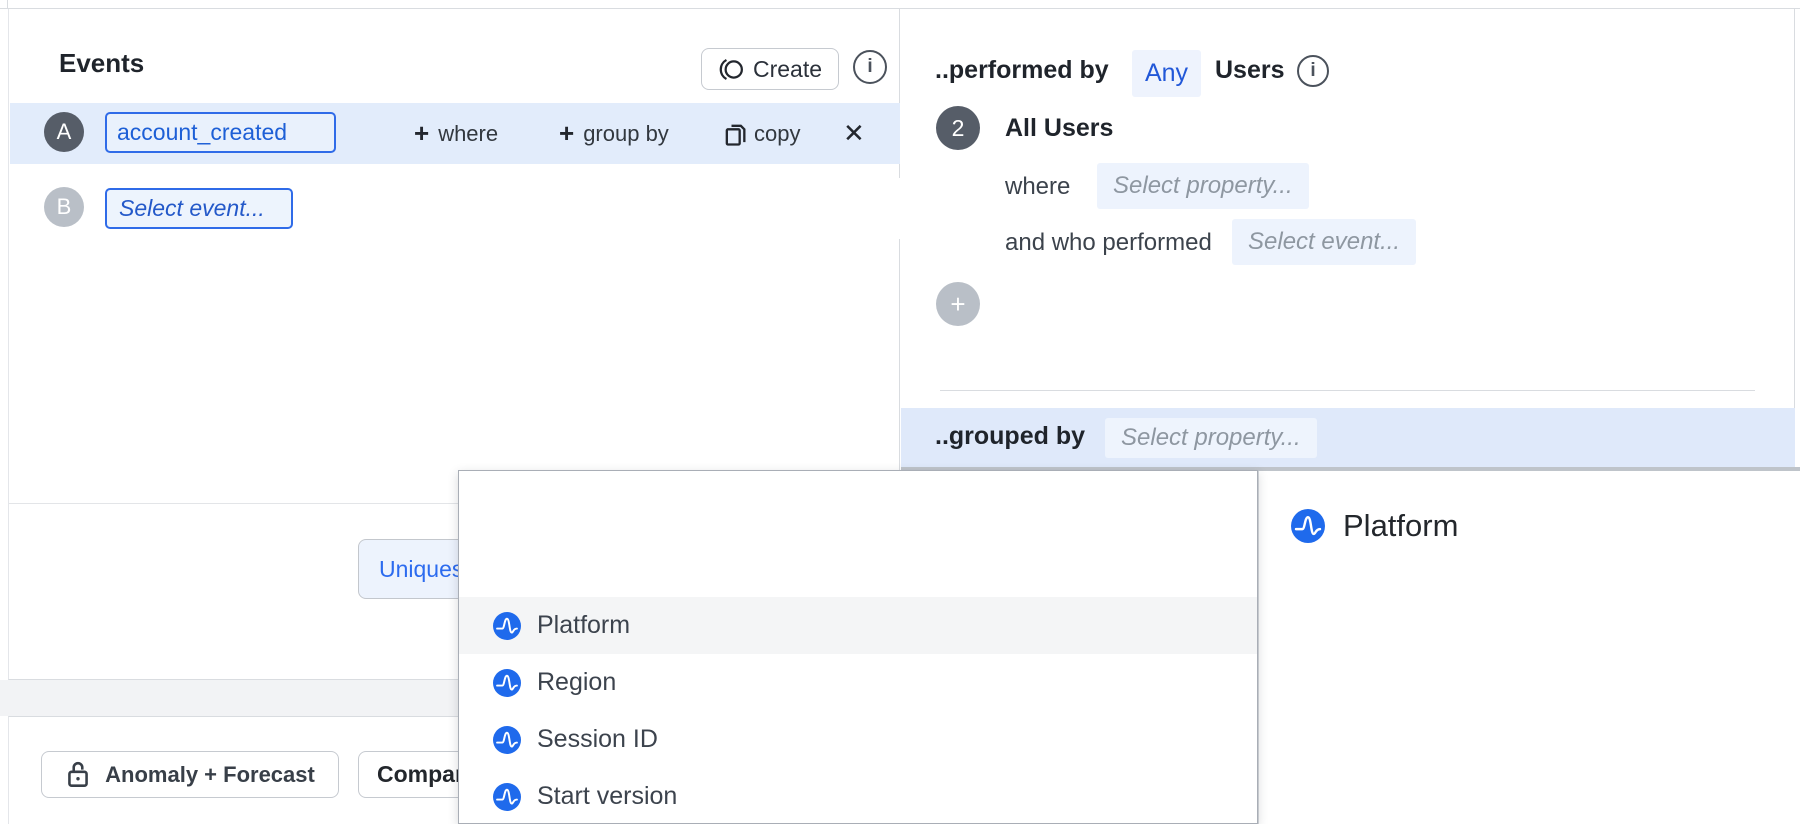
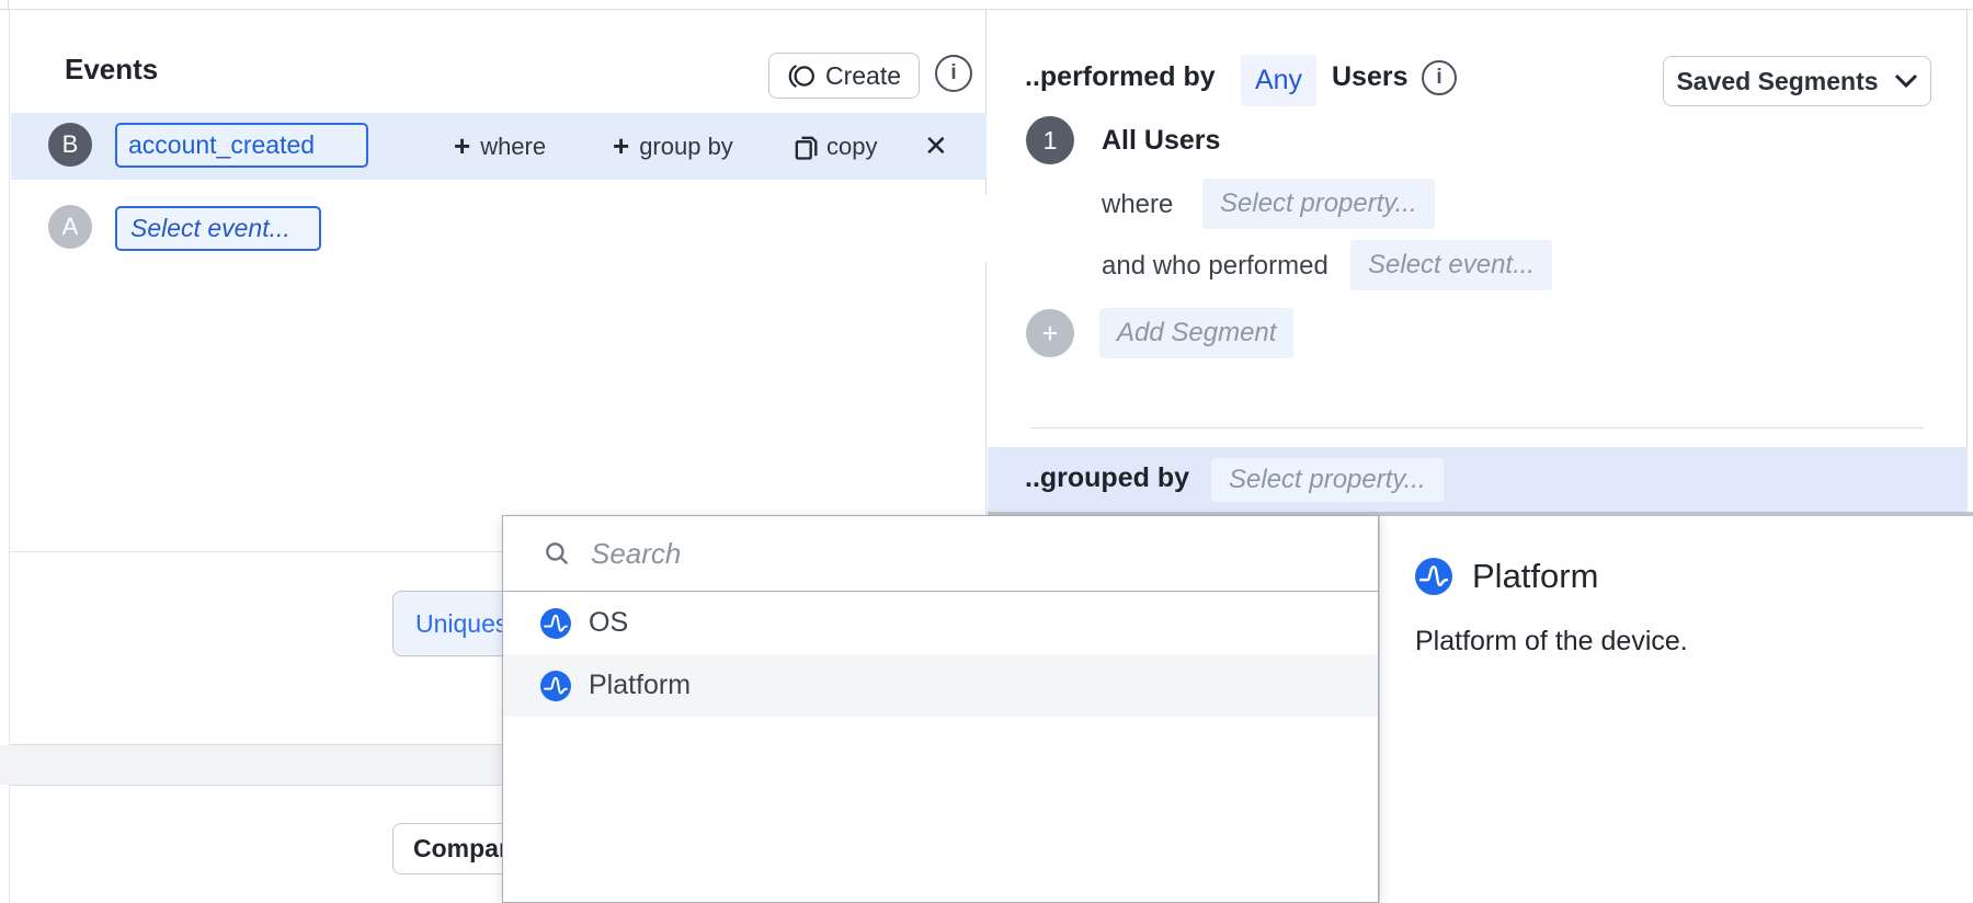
  Events
  Create
  i
- A
+ B
  account_created
  +
  where
  +
  group by
  copy
  ✕
- B
+ A
  Select event...
  Unique
  ..performed by
  Any
  Users
  i
+ Saved Segments
- 2
+ 1
  All Users
  where
  Select property...
  and who performed
  Select event...
  +
+ Add Segment
  ..grouped by
  Select property...
- Anomaly + Forecast
  Compa
  Platform
+ Platform of the device.
+ Search
+ OS
  Platform
- Region
- Session ID
- Start version
